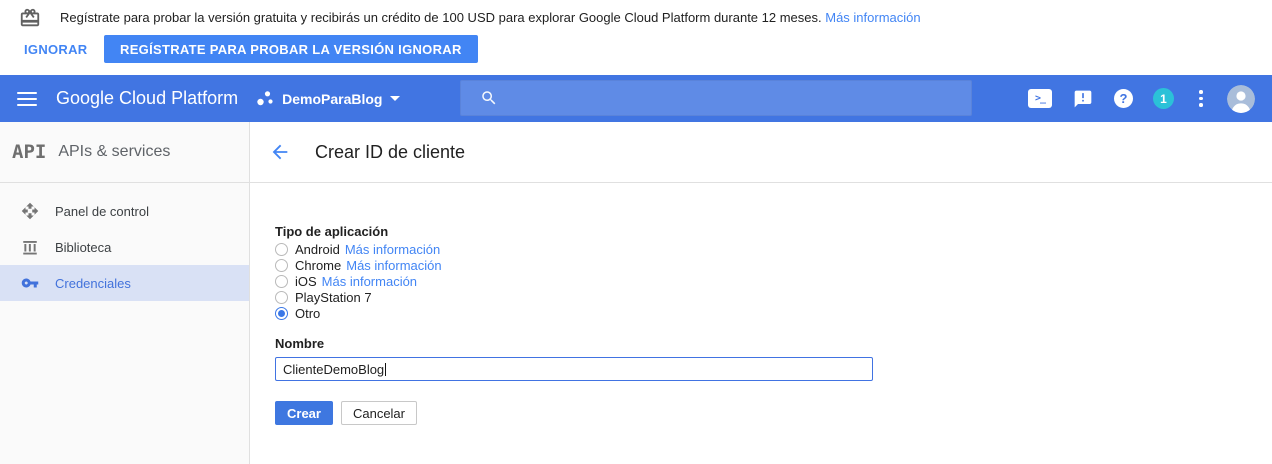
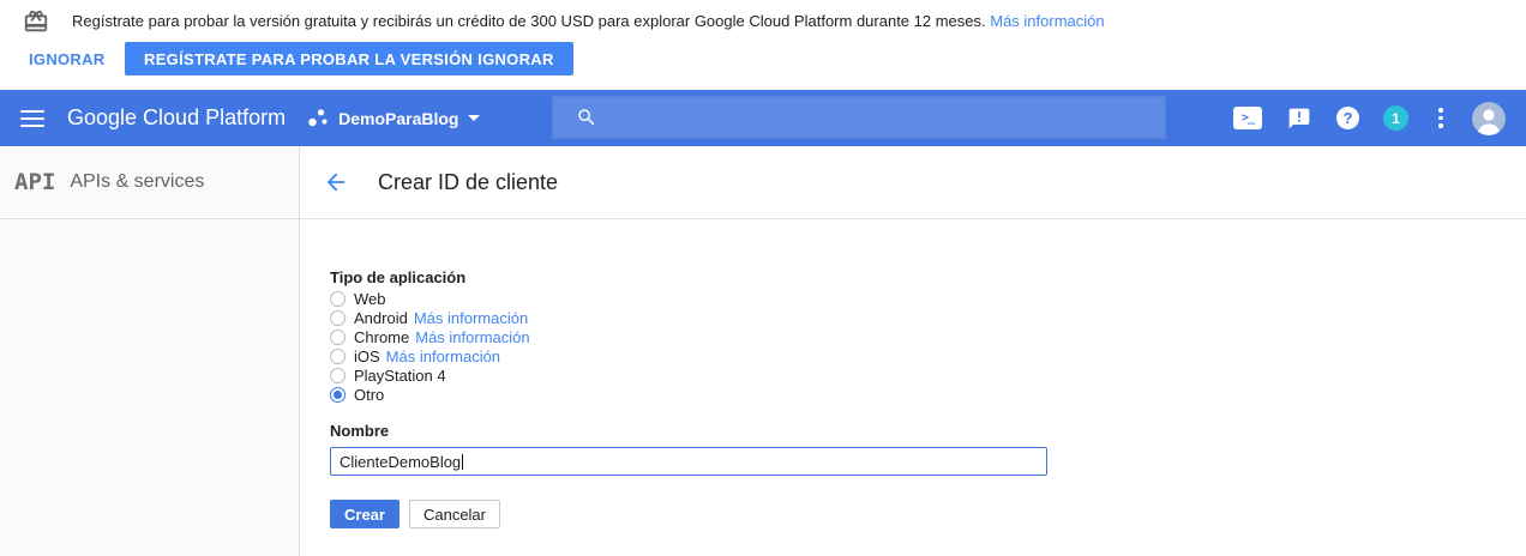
- Regístrate para probar la versión gratuita y recibirás un crédito de 100 USD para explorar Google Cloud Platform durante 12 meses. Más información
+ Regístrate para probar la versión gratuita y recibirás un crédito de 300 USD para explorar Google Cloud Platform durante 12 meses. Más información
  IGNORAR
  REGÍSTRATE PARA PROBAR LA VERSIÓN IGNORAR
  Google Cloud Platform
  DemoParaBlog
  >_
  ?
  1
  API
  APIs & services
- Panel de control
- Biblioteca
- Credenciales
  Crear ID de cliente
  Tipo de aplicación
+ Web
  Android
  Más información
  Chrome
  Más información
  iOS
  Más información
- PlayStation 7
+ PlayStation 4
  Otro
  Nombre
  ClienteDemoBlog
  Crear
  Cancelar
